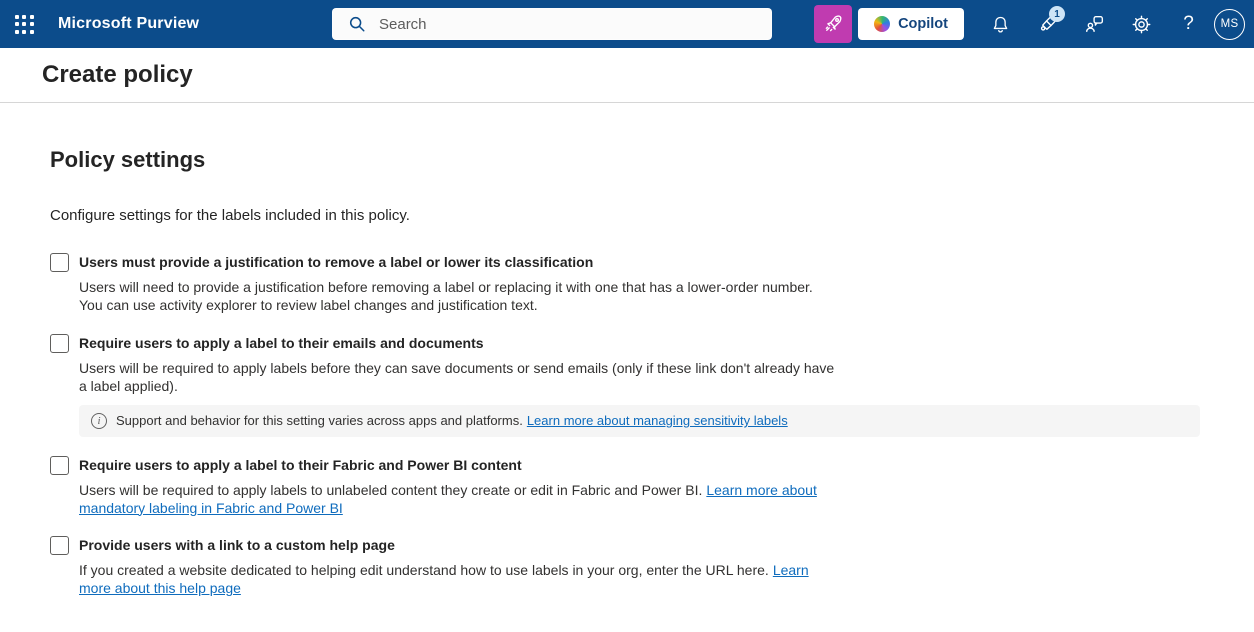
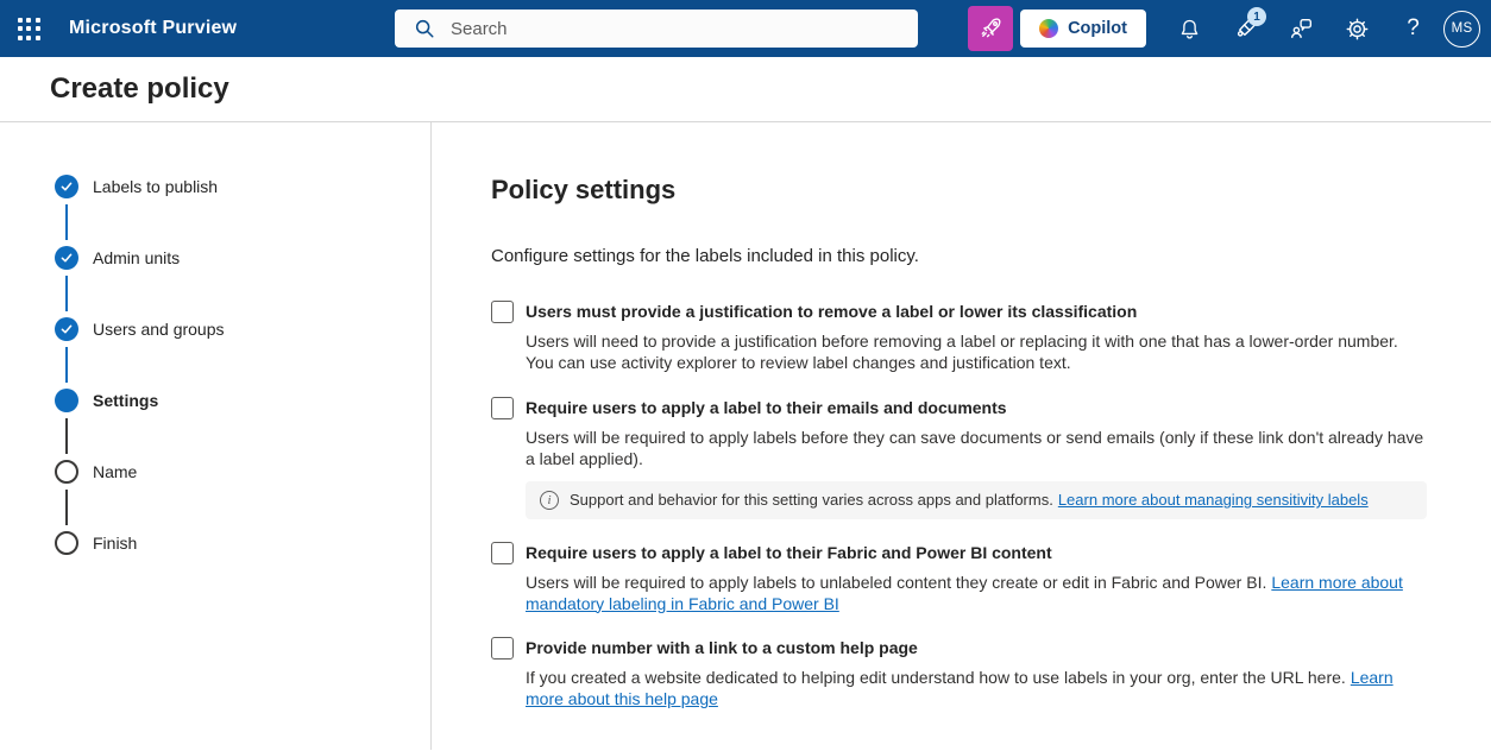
  Microsoft Purview
  Search
  Copilot
  1
  ?
  MS
  Create policy
+ Labels to publish
+ Admin units
+ Users and groups
+ Settings
+ Name
+ Finish
  Policy settings
  Configure settings for the labels included in this policy.
  Users must provide a justification to remove a label or lower its classification
  Users will need to provide a justification before removing a label or replacing it with one that has a lower-order number. You can use activity explorer to review label changes and justification text.
  Require users to apply a label to their emails and documents
  Users will be required to apply labels before they can save documents or send emails (only if these link don't already have a label applied).
  i
  Support and behavior for this setting varies across apps and platforms. Learn more about managing sensitivity labels
  Require users to apply a label to their Fabric and Power BI content
  Users will be required to apply labels to unlabeled content they create or edit in Fabric and Power BI. Learn more about mandatory labeling in Fabric and Power BI
- Provide users with a link to a custom help page
+ Provide number with a link to a custom help page
  If you created a website dedicated to helping edit understand how to use labels in your org, enter the URL here. Learn more about this help page
